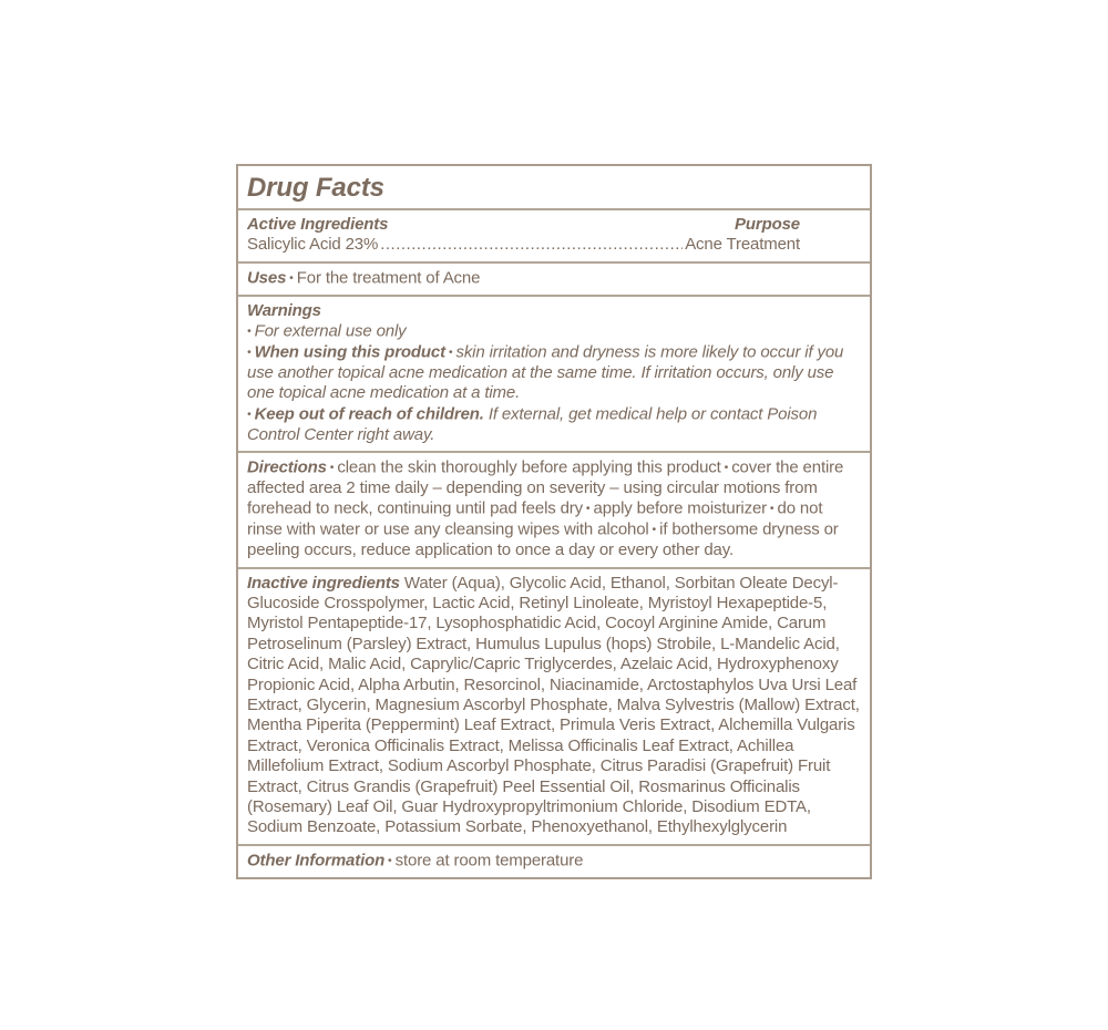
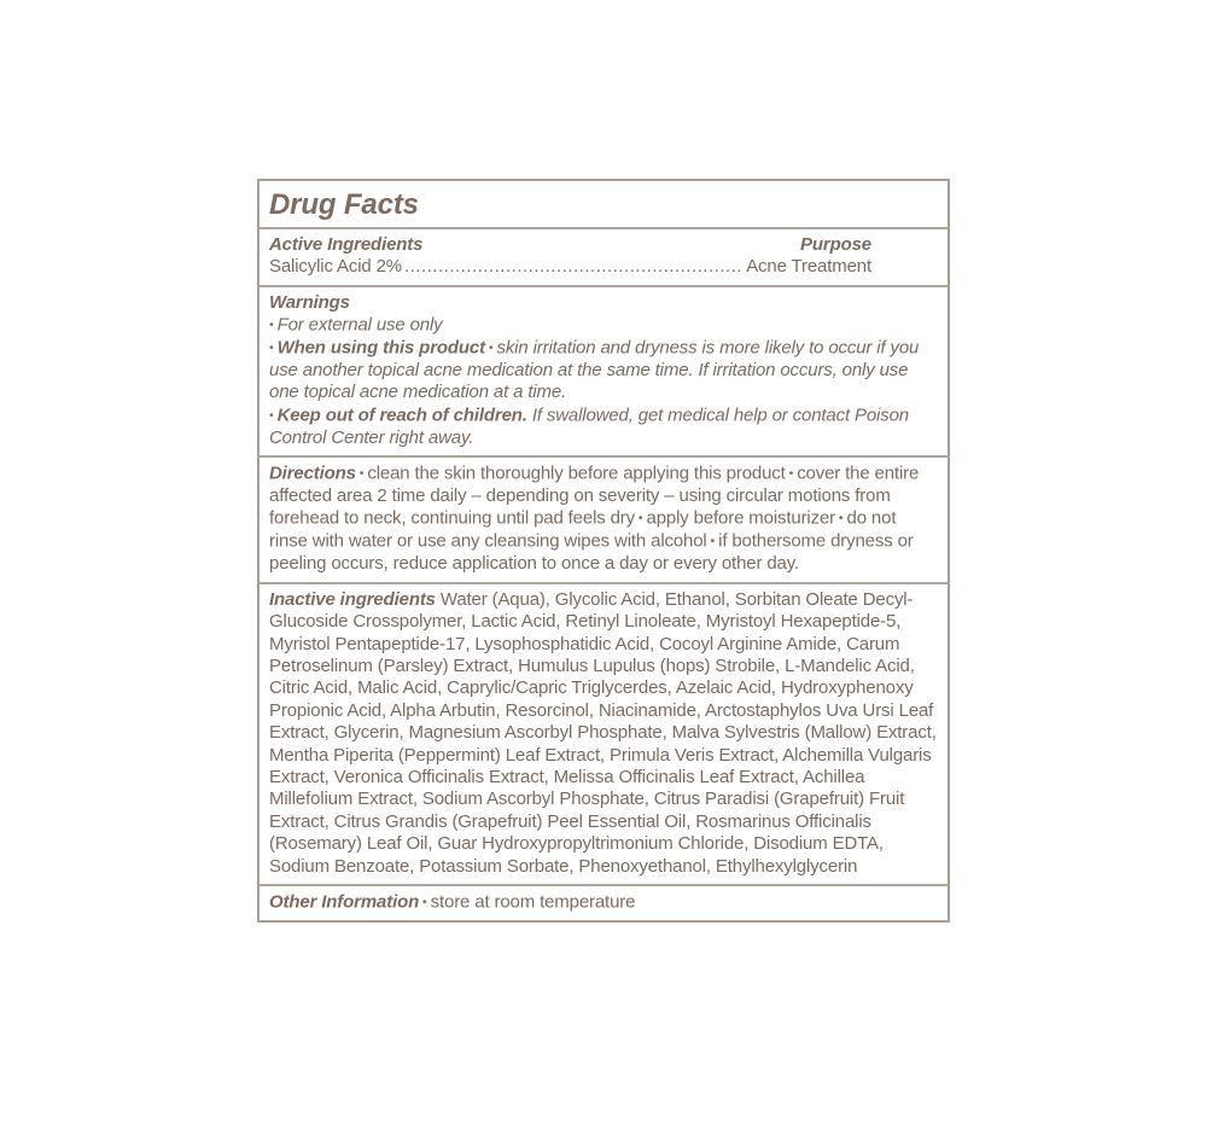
  Drug Facts
  Active Ingredients
  Purpose
- Salicylic Acid 23%
+ Salicylic Acid 2%
  Acne Treatment
- Uses • For the treatment of Acne
  Warnings
  • For external use only
  • When using this product • skin irritation and dryness is more likely to occur if you use another topical acne medication at the same time. If irritation occurs, only use one topical acne medication at a time.
- • Keep out of reach of children. If external, get medical help or contact Poison Control Center right away.
+ • Keep out of reach of children. If swallowed, get medical help or contact Poison Control Center right away.
  Directions • clean the skin thoroughly before applying this product • cover the entire affected area 2 time daily – depending on severity – using circular motions from forehead to neck, continuing until pad feels dry • apply before moisturizer • do not rinse with water or use any cleansing wipes with alcohol • if bothersome dryness or peeling occurs, reduce application to once a day or every other day.
  Inactive ingredients Water (Aqua), Glycolic Acid, Ethanol, Sorbitan Oleate Decyl-Glucoside Crosspolymer, Lactic Acid, Retinyl Linoleate, Myristoyl Hexapeptide-5, Myristol Pentapeptide-17, Lysophosphatidic Acid, Cocoyl Arginine Amide, Carum Petroselinum (Parsley) Extract, Humulus Lupulus (hops) Strobile, L-Mandelic Acid, Citric Acid, Malic Acid, Caprylic/Capric Triglycerdes, Azelaic Acid, Hydroxyphenoxy Propionic Acid, Alpha Arbutin, Resorcinol, Niacinamide, Arctostaphylos Uva Ursi Leaf Extract, Glycerin, Magnesium Ascorbyl Phosphate, Malva Sylvestris (Mallow) Extract, Mentha Piperita (Peppermint) Leaf Extract, Primula Veris Extract, Alchemilla Vulgaris Extract, Veronica Officinalis Extract, Melissa Officinalis Leaf Extract, Achillea Millefolium Extract, Sodium Ascorbyl Phosphate, Citrus Paradisi (Grapefruit) Fruit Extract, Citrus Grandis (Grapefruit) Peel Essential Oil, Rosmarinus Officinalis (Rosemary) Leaf Oil, Guar Hydroxypropyltrimonium Chloride, Disodium EDTA, Sodium Benzoate, Potassium Sorbate, Phenoxyethanol, Ethylhexylglycerin
  Other Information • store at room temperature
